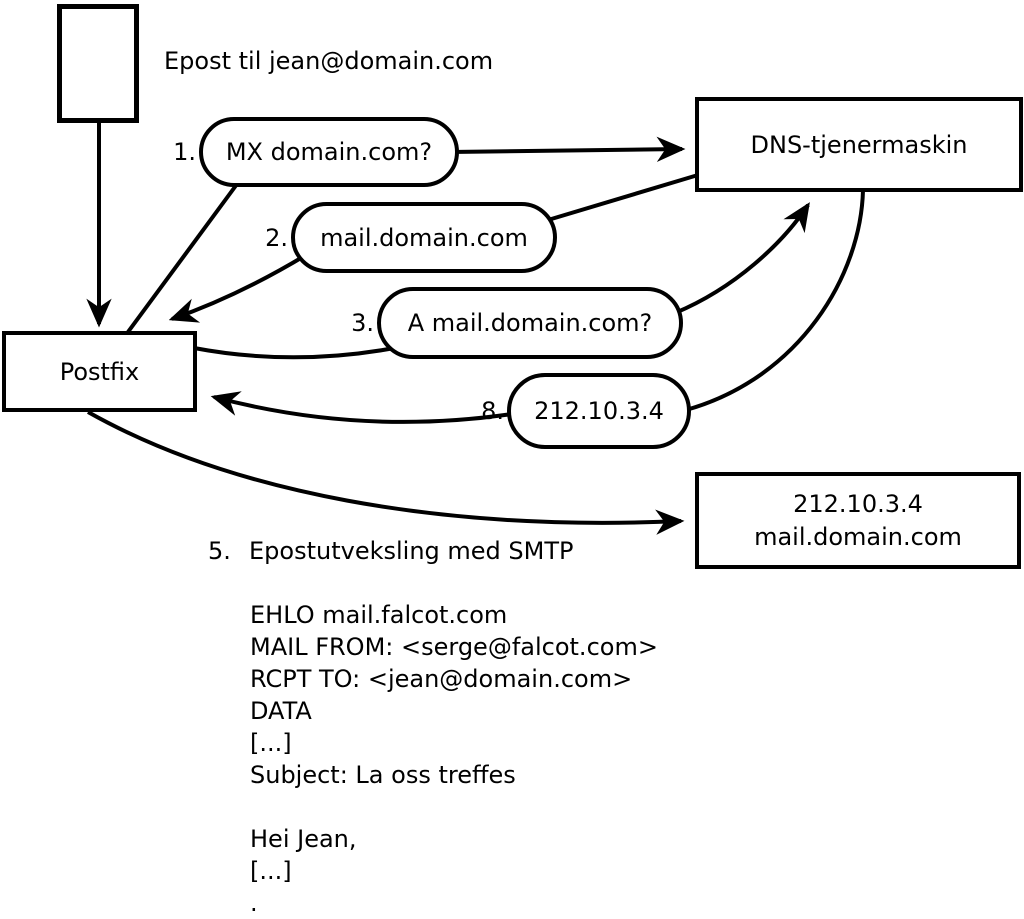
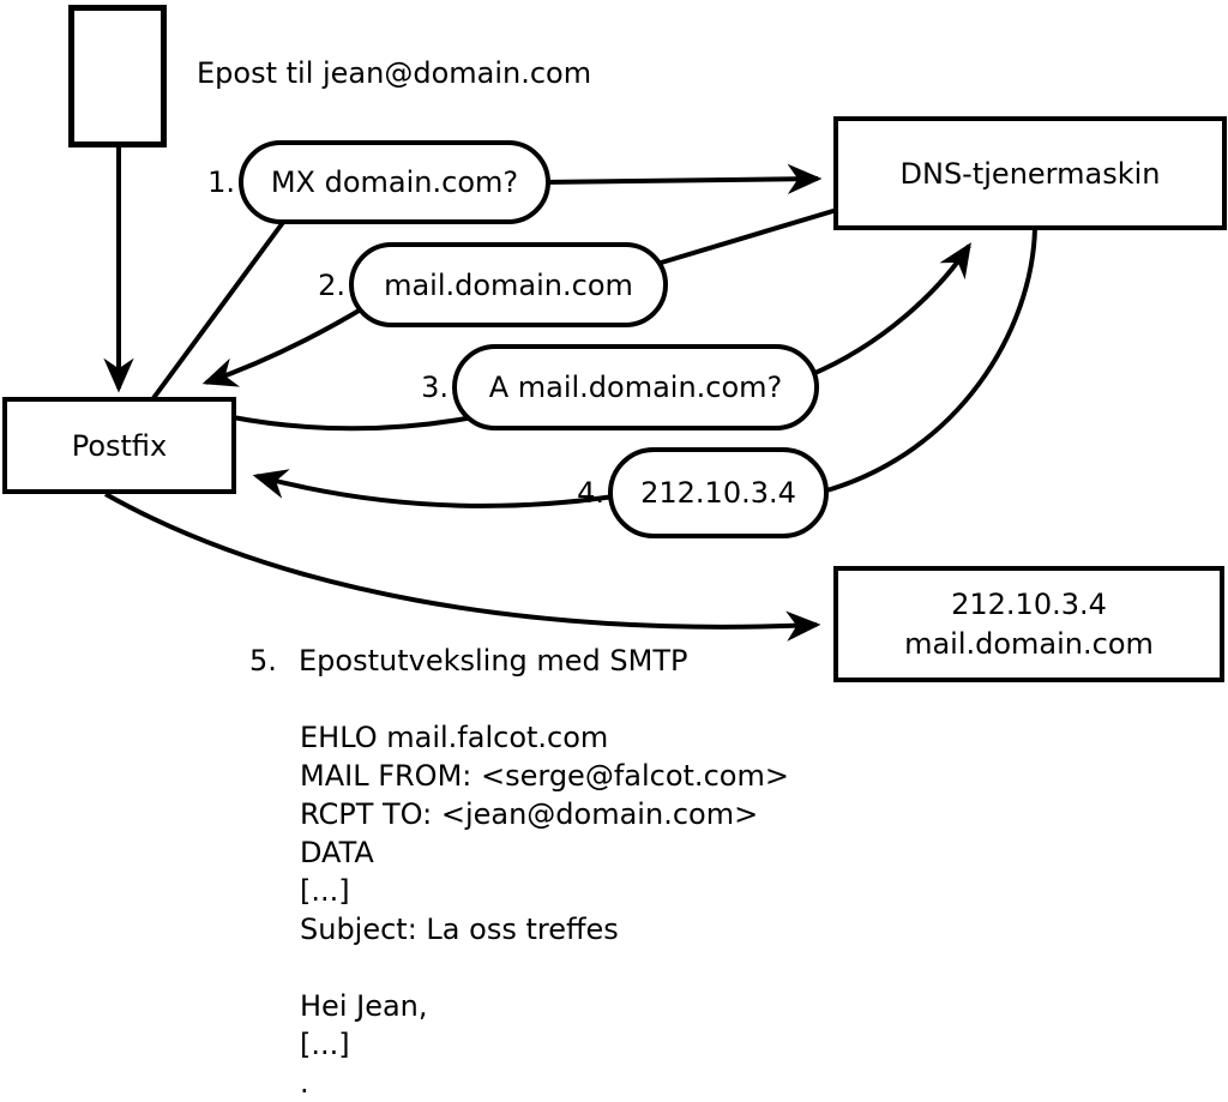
  Epost til jean@domain.com
  Postfix
  DNS-tjenermaskin
  212.10.3.4
  mail.domain.com
  1.
  2.
  3.
- 8.
+ 4.
  MX domain.com?
  mail.domain.com
  A mail.domain.com?
  212.10.3.4
  5.
  Epostutveksling med SMTP
  EHLO mail.falcot.com
  MAIL FROM: <serge@falcot.com>
  RCPT TO: <jean@domain.com>
  DATA
  [...]
  Subject: La oss treffes
  Hei Jean,
  [...]
  .
